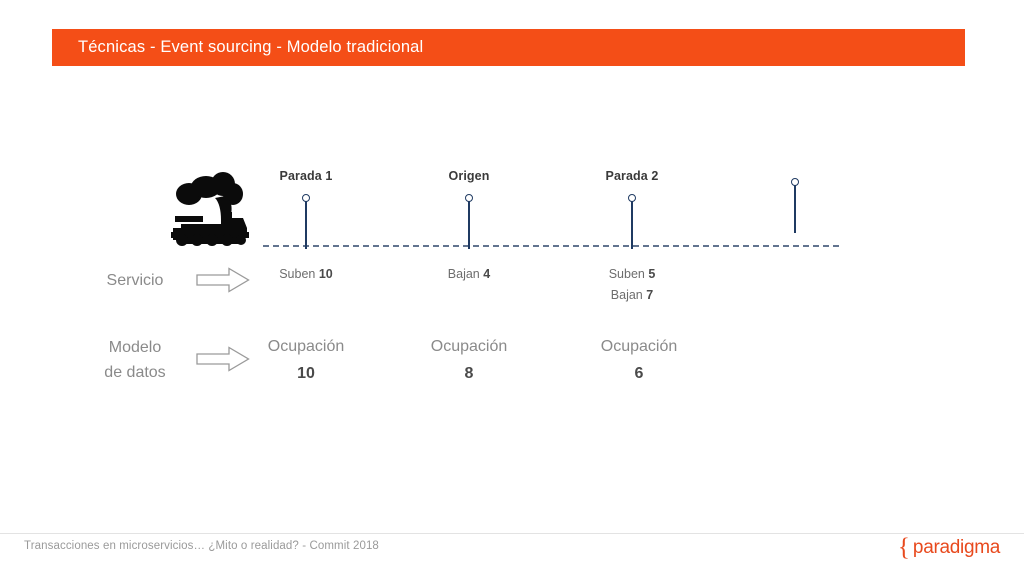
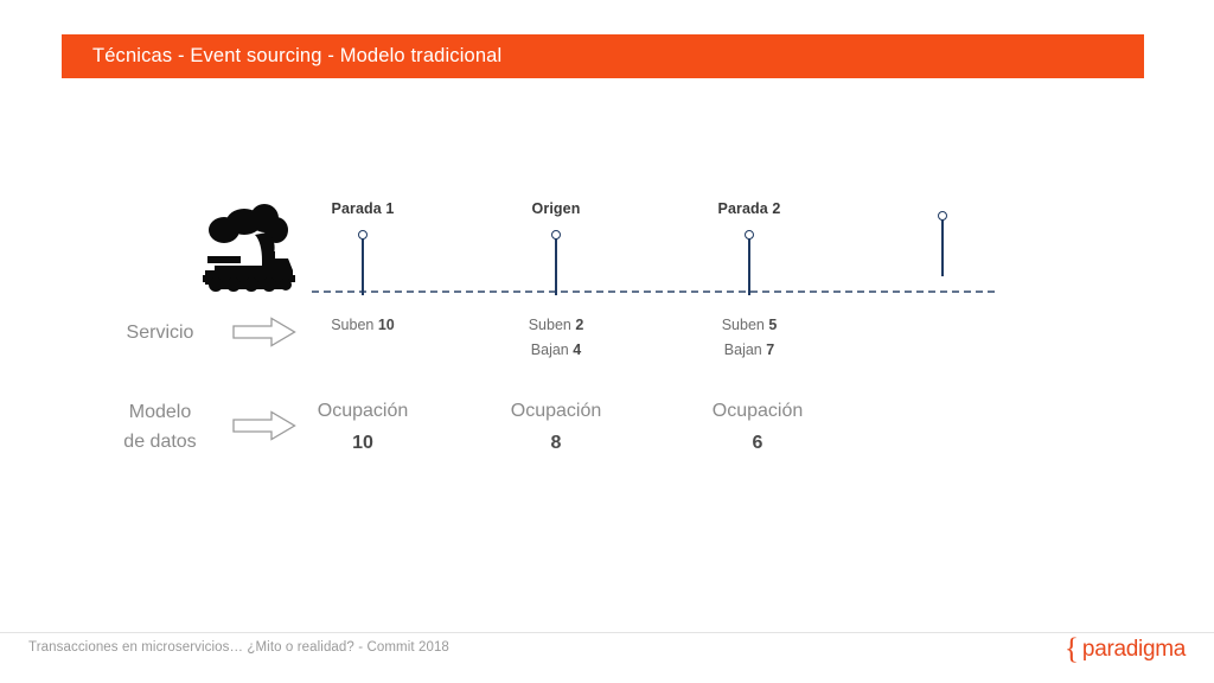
  Técnicas - Event sourcing - Modelo tradicional
  Parada 1
  Suben 10
  Origen
+ Suben 2
  Bajan 4
  Parada 2
  Suben 5
  Bajan 7
  Servicio
  Modelo
  de datos
  Ocupación
  10
  Ocupación
  8
  Ocupación
  6
  Transacciones en microservicios… ¿Mito o realidad? - Commit 2018
  {
  paradigma
